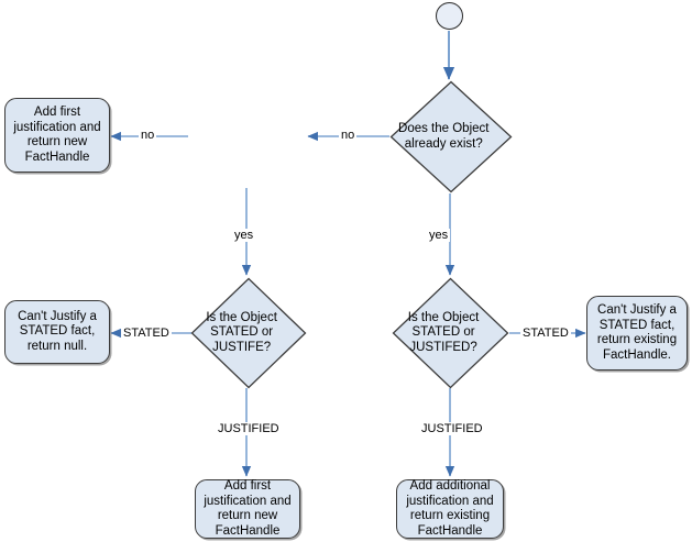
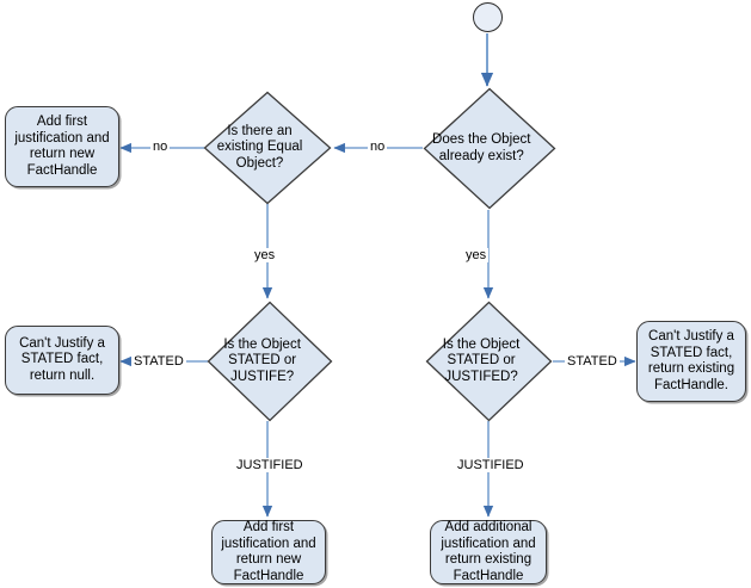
  Does the Object
  already exist?
+ Is there an
+ existing Equal
+ Object?
  Is the Object
  STATED or
  JUSTIFE?
  Is the Object
  STATED or
  JUSTIFED?
  Add first
  justification and
  return new
  FactHandle
  Can't Justify a
  STATED fact,
  return null.
  Can't Justify a
  STATED fact,
  return existing
  FactHandle.
  Add first
  justification and
  return new
  FactHandle
  Add additional
  justification and
  return existing
  FactHandle
  no
  no
  yes
  yes
  STATED
  STATED
  JUSTIFIED
  JUSTIFIED
